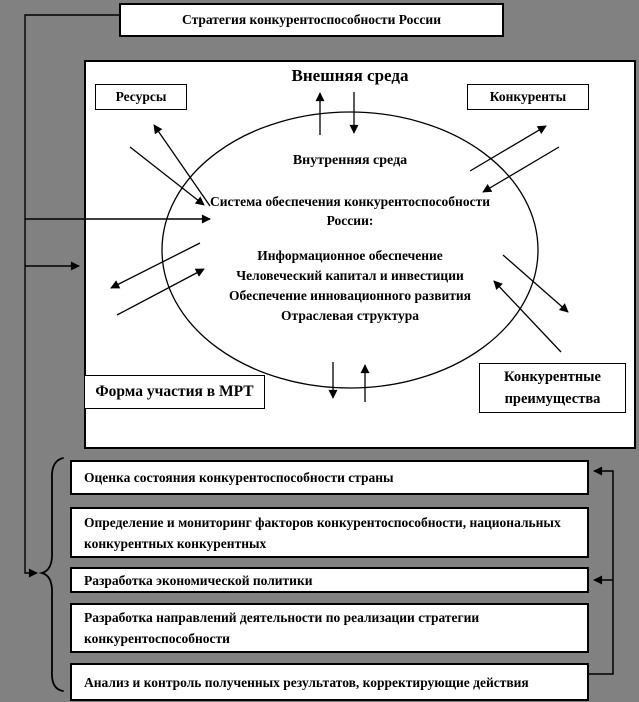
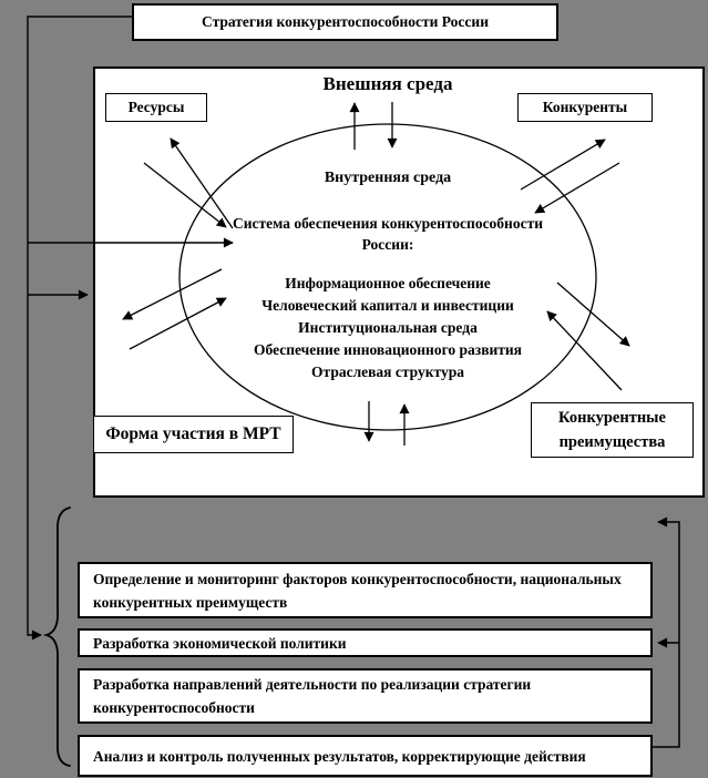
  Стратегия конкурентоспособности России
  Внешняя среда
  Ресурсы
  Конкуренты
  Форма участия в МРТ
  Конкурентные преимущества
  Внутренняя среда
  Система обеспечения конкурентоспособности России:
  Информационное обеспечение
  Человеческий капитал и инвестиции
+ Институциональная среда
  Обеспечение инновационного развития
  Отраслевая структура
- Оценка состояния конкурентоспособности страны
- Определение и мониторинг факторов конкурентоспособности, национальных конкурентных конкурентных
+ Определение и мониторинг факторов конкурентоспособности, национальных конкурентных преимуществ
  Разработка экономической политики
  Разработка направлений деятельности по реализации стратегии конкурентоспособности
  Анализ и контроль полученных результатов, корректирующие действия
